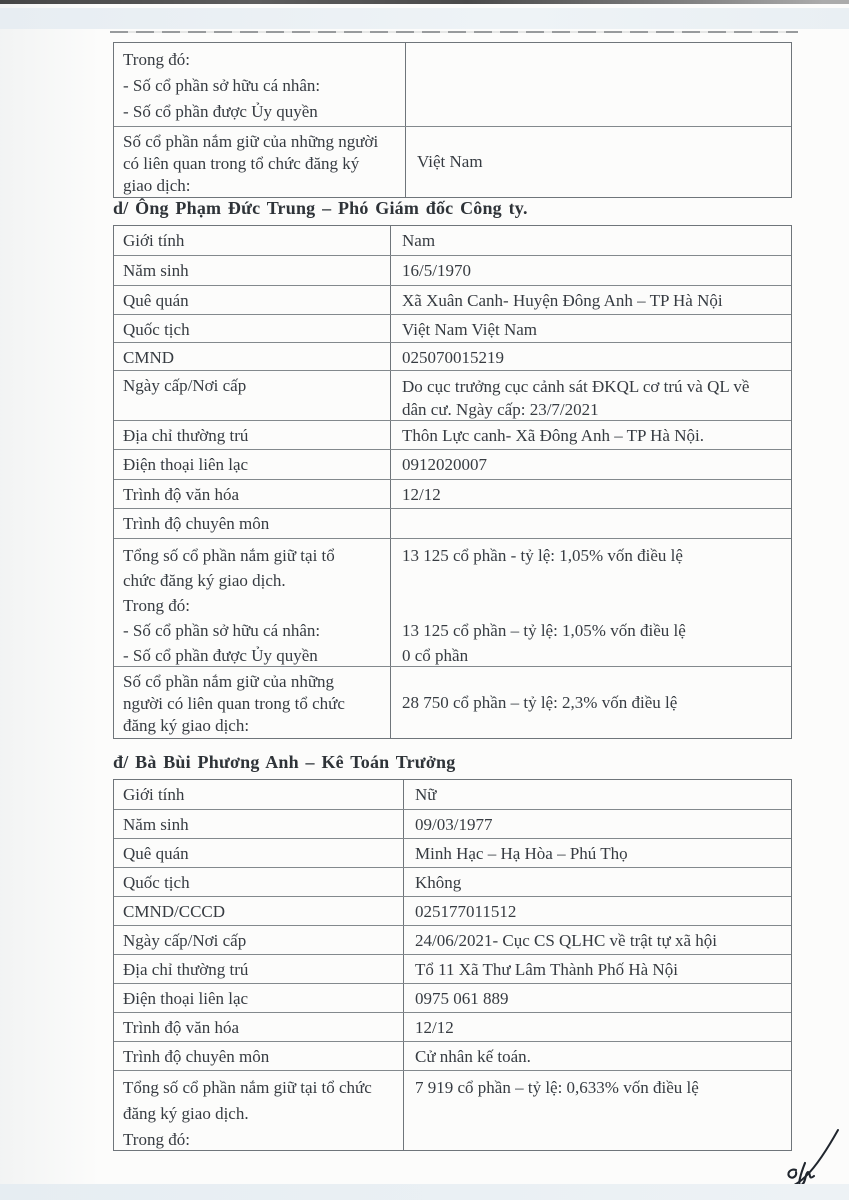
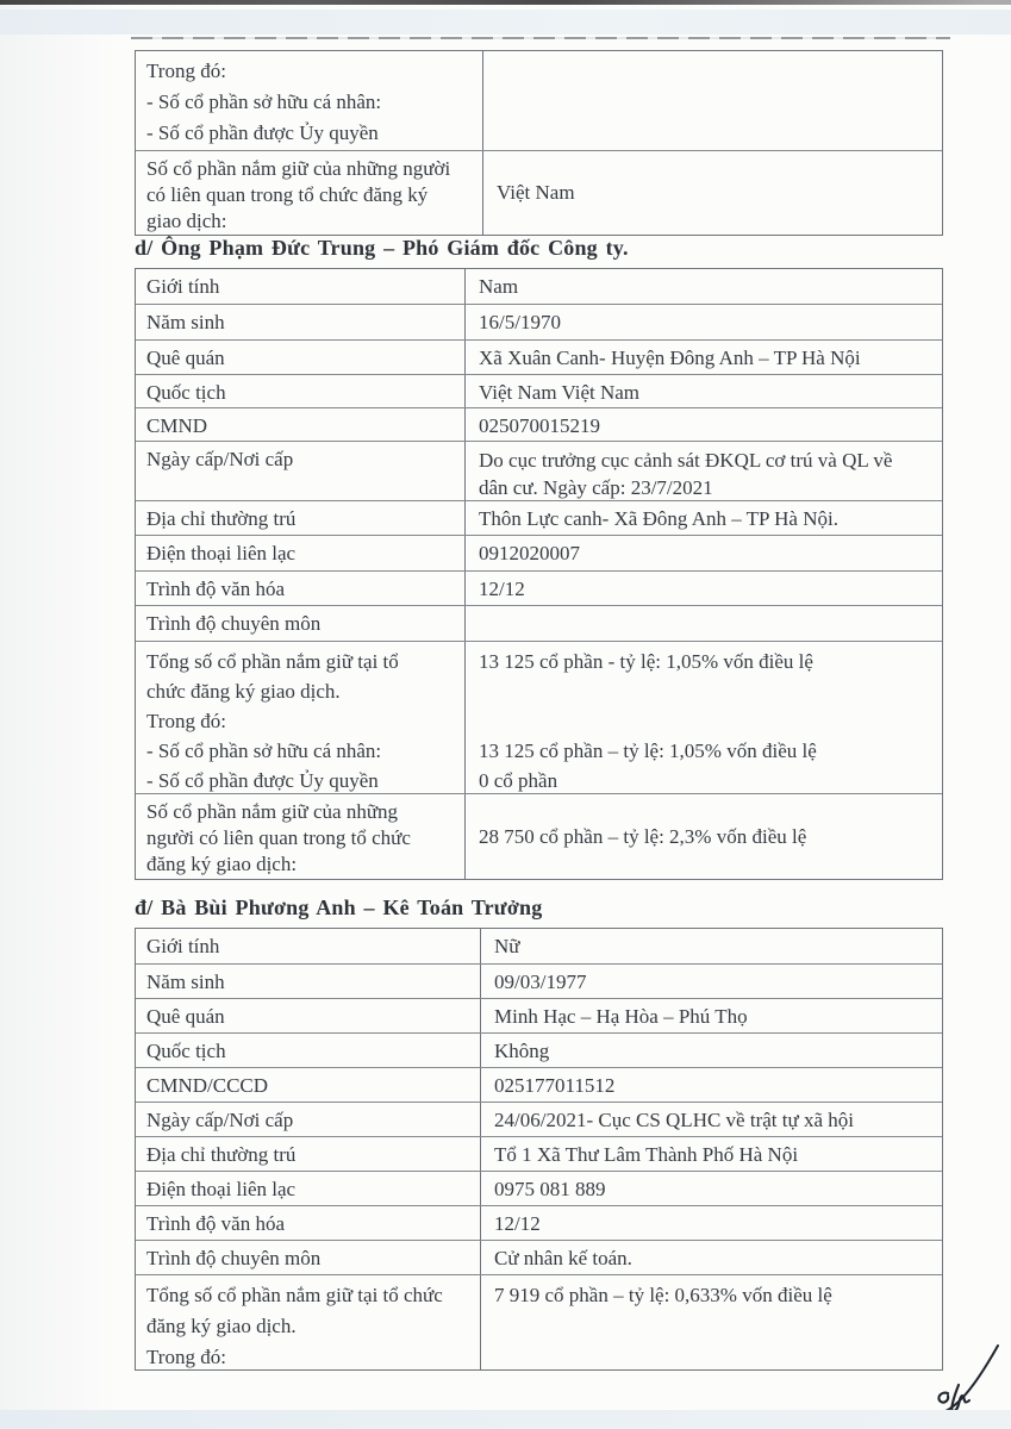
  Trong đó:
  - Số cổ phần sở hữu cá nhân:
  - Số cổ phần được Ủy quyền
  Số cổ phần nắm giữ của những người
  có liên quan trong tổ chức đăng ký
  giao dịch:
  Việt Nam
  d/ Ông Phạm Đức Trung – Phó Giám đốc Công ty.
  Giới tính
  Nam
  Năm sinh
  16/5/1970
  Quê quán
  Xã Xuân Canh- Huyện Đông Anh – TP Hà Nội
  Quốc tịch
  Việt Nam Việt Nam
  CMND
  025070015219
  Ngày cấp/Nơi cấp
  Do cục trưởng cục cảnh sát ĐKQL cơ trú và QL về
  dân cư. Ngày cấp: 23/7/2021
  Địa chỉ thường trú
  Thôn Lực canh- Xã Đông Anh – TP Hà Nội.
  Điện thoại liên lạc
  0912020007
  Trình độ văn hóa
  12/12
  Trình độ chuyên môn
  Tổng số cổ phần nắm giữ tại tổ
  chức đăng ký giao dịch.
  Trong đó:
  - Số cổ phần sở hữu cá nhân:
  - Số cổ phần được Ủy quyền
  13 125 cổ phần - tỷ lệ: 1,05% vốn điều lệ
  13 125 cổ phần – tỷ lệ: 1,05% vốn điều lệ
  0 cổ phần
  Số cổ phần nắm giữ của những
  người có liên quan trong tổ chức
  đăng ký giao dịch:
  28 750 cổ phần – tỷ lệ: 2,3% vốn điều lệ
  đ/ Bà Bùi Phương Anh – Kê Toán Trưởng
  Giới tính
  Nữ
  Năm sinh
  09/03/1977
  Quê quán
  Minh Hạc – Hạ Hòa – Phú Thọ
  Quốc tịch
  Không
  CMND/CCCD
  025177011512
  Ngày cấp/Nơi cấp
  24/06/2021- Cục CS QLHC về trật tự xã hội
  Địa chỉ thường trú
- Tổ 11 Xã Thư Lâm Thành Phố Hà Nội
+ Tổ 1 Xã Thư Lâm Thành Phố Hà Nội
  Điện thoại liên lạc
- 0975 061 889
+ 0975 081 889
  Trình độ văn hóa
  12/12
  Trình độ chuyên môn
  Cử nhân kế toán.
  Tổng số cổ phần nắm giữ tại tổ chức
  đăng ký giao dịch.
  Trong đó:
  7 919 cổ phần – tỷ lệ: 0,633% vốn điều lệ
